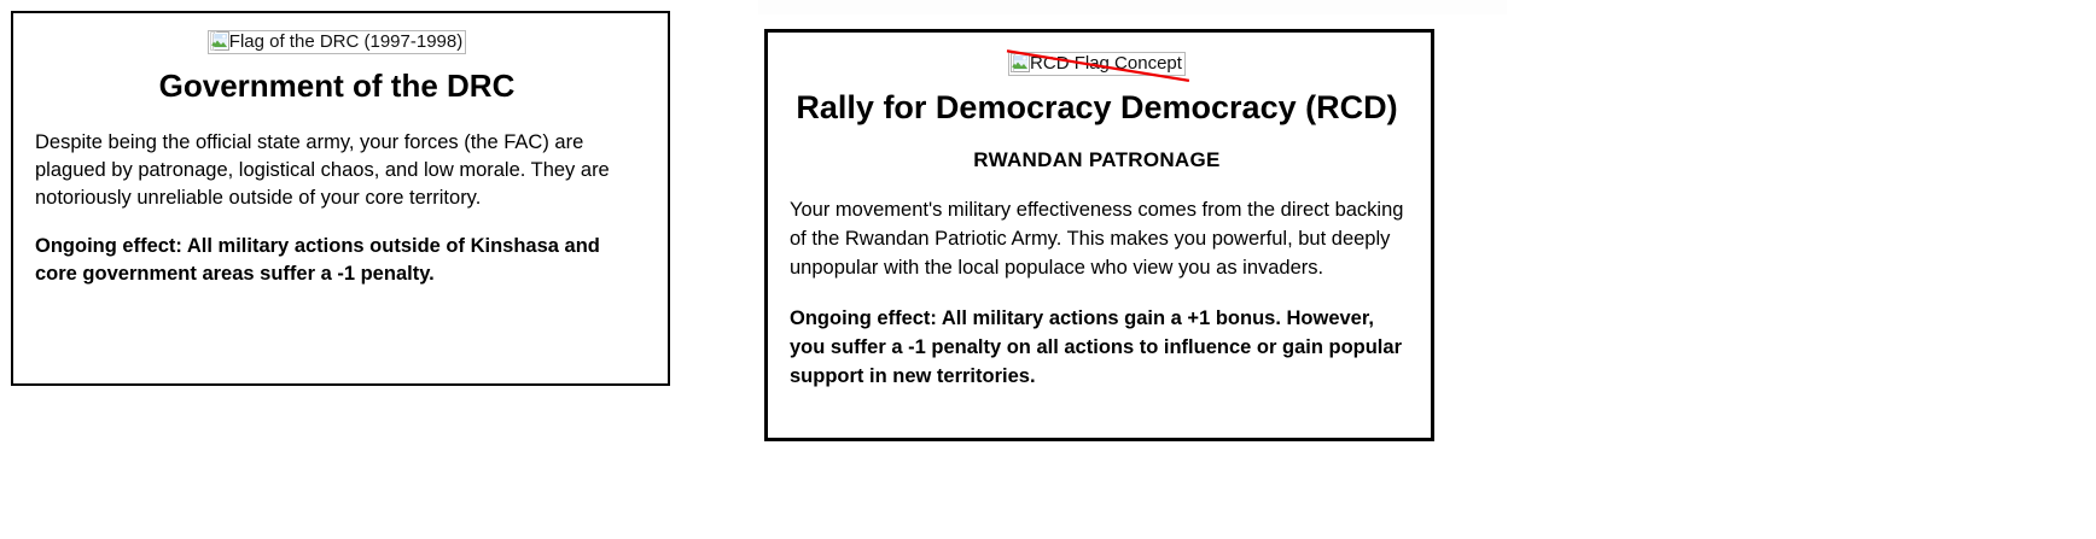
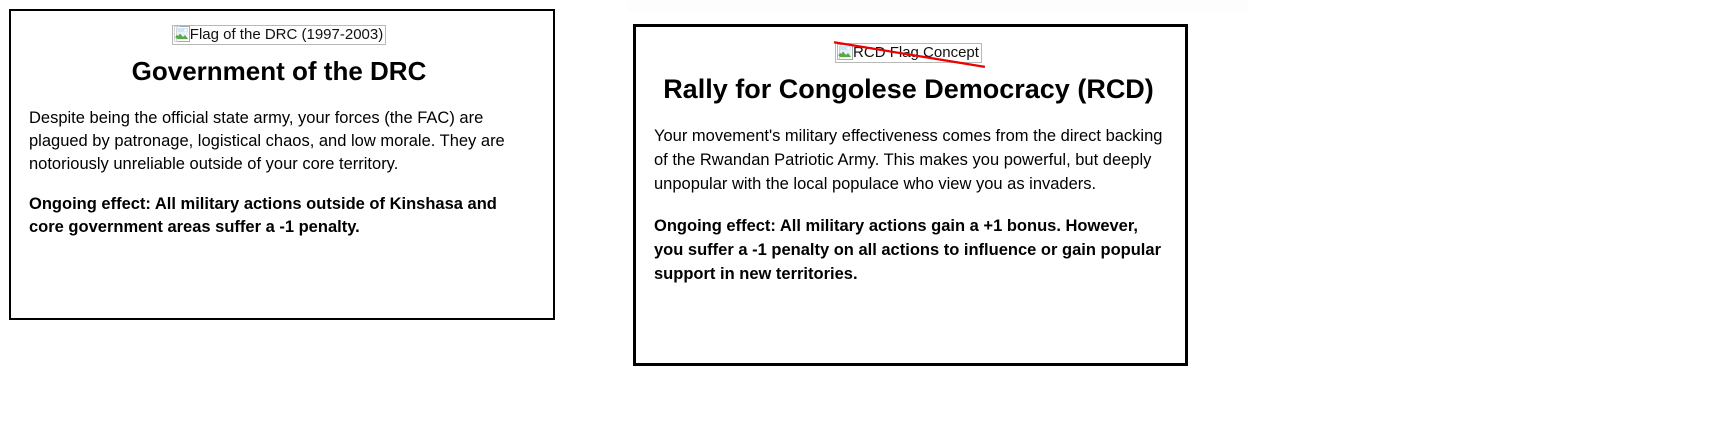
- Flag of the DRC (1997-1998)
+ Flag of the DRC (1997-2003)
  Government of the DRC
  Despite being the official state army, your forces (the FAC) are plagued by patronage, logistical chaos, and low morale. They are notoriously unreliable outside of your core territory.
  Ongoing effect: All military actions outside of Kinshasa and core government areas suffer a -1 penalty.
  RCDag Concept
- Rally for Democracy Democracy (RCD)
+ Rally for Congolese Democracy (RCD)
- RWANDAN PATRONAGE
  Your movement's military effectiveness comes from the direct backing of the Rwandan Patriotic Army. This makes you powerful, but deeply unpopular with the local populace who view you as invaders.
  Ongoing effect: All military actions gain a +1 bonus. However, you suffer a -1 penalty on all actions to influence or gain popular support in new territories.
